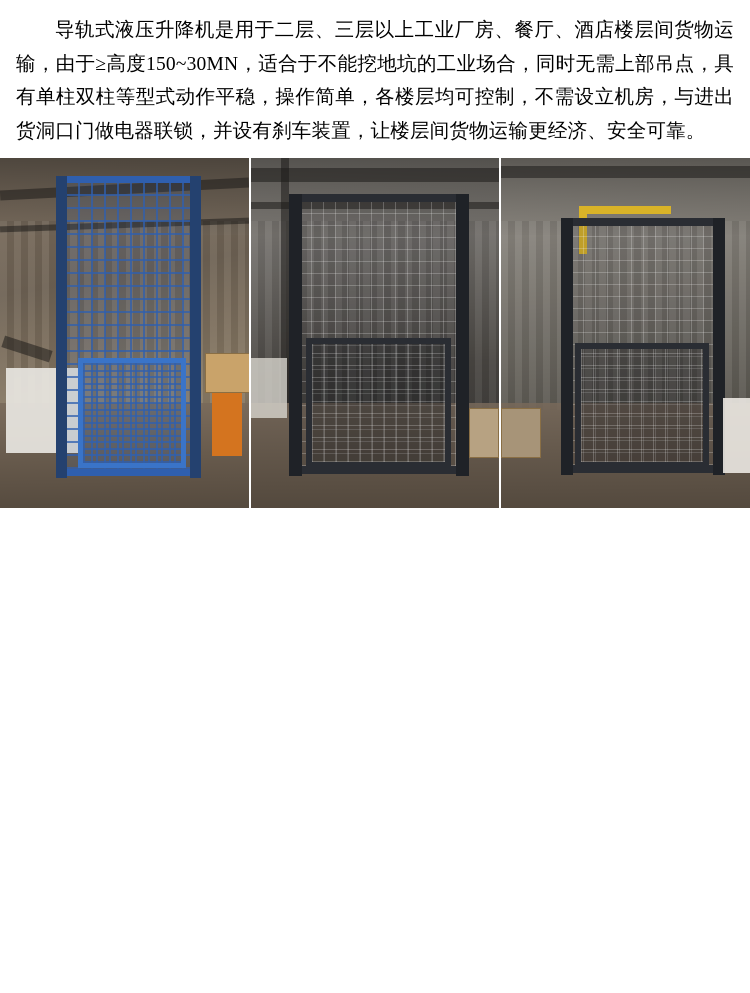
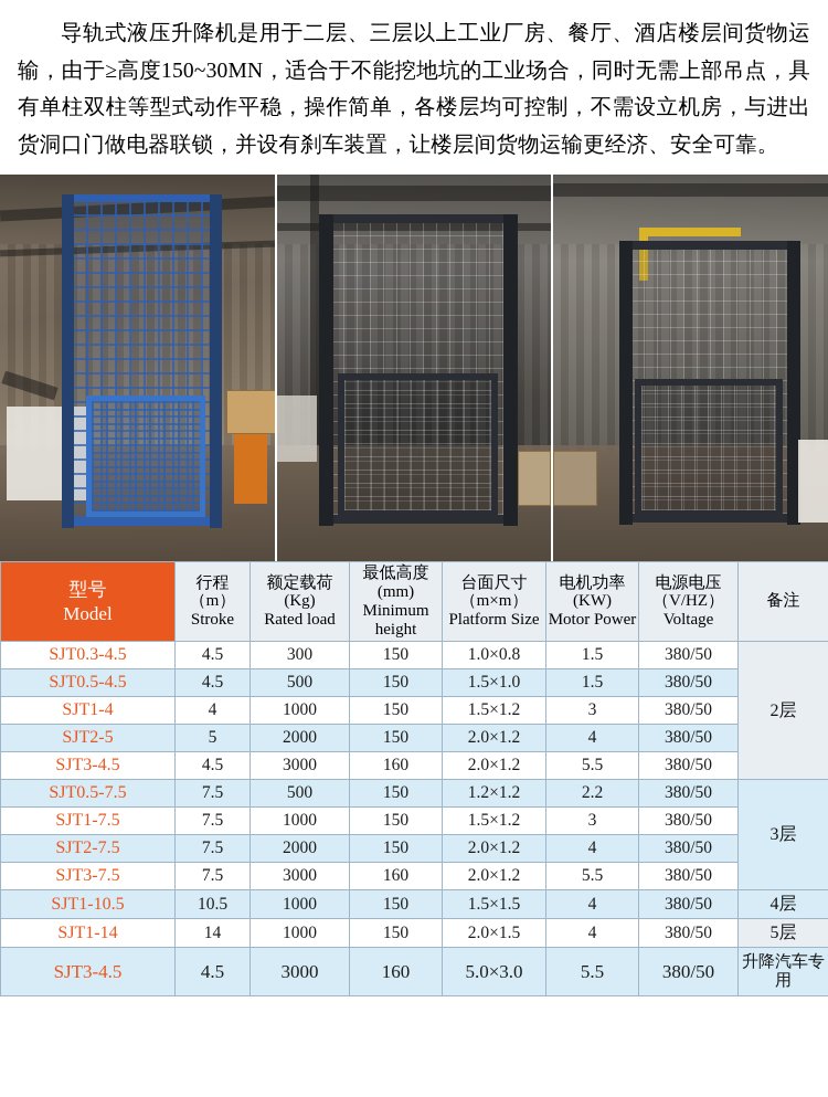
  导轨式液压升降机是用于二层、三层以上工业厂房、餐厅、酒店楼层间货物运输，由于≥高度150~30MN，适合于不能挖地坑的工业场合，同时无需上部吊点，具有单柱双柱等型式动作平稳，操作简单，各楼层均可控制，不需设立机房，与进出货洞口门做电器联锁，并设有刹车装置，让楼层间货物运输更经济、安全可靠。
+ 型号 Model	行程 （m） Stroke	额定载荷 (Kg) Rated load	最低高度 (mm) Minimum height	台面尺寸 （m×m） Platform Size	电机功率 (KW) Motor Power	电源电压 （V/HZ） Voltage	备注
+ SJT0.3-4.5	4.5	300	150	1.0×0.8	1.5	380/50	2层
+ SJT0.5-4.5	4.5	500	150	1.5×1.0	1.5	380/50
+ SJT1-4	4	1000	150	1.5×1.2	3	380/50
+ SJT2-5	5	2000	150	2.0×1.2	4	380/50
+ SJT3-4.5	4.5	3000	160	2.0×1.2	5.5	380/50
+ SJT0.5-7.5	7.5	500	150	1.2×1.2	2.2	380/50	3层
+ SJT1-7.5	7.5	1000	150	1.5×1.2	3	380/50
+ SJT2-7.5	7.5	2000	150	2.0×1.2	4	380/50
+ SJT3-7.5	7.5	3000	160	2.0×1.2	5.5	380/50
+ SJT1-10.5	10.5	1000	150	1.5×1.5	4	380/50	4层
+ SJT1-14	14	1000	150	2.0×1.5	4	380/50	5层
+ SJT3-4.5	4.5	3000	160	5.0×3.0	5.5	380/50	升降汽车专用
